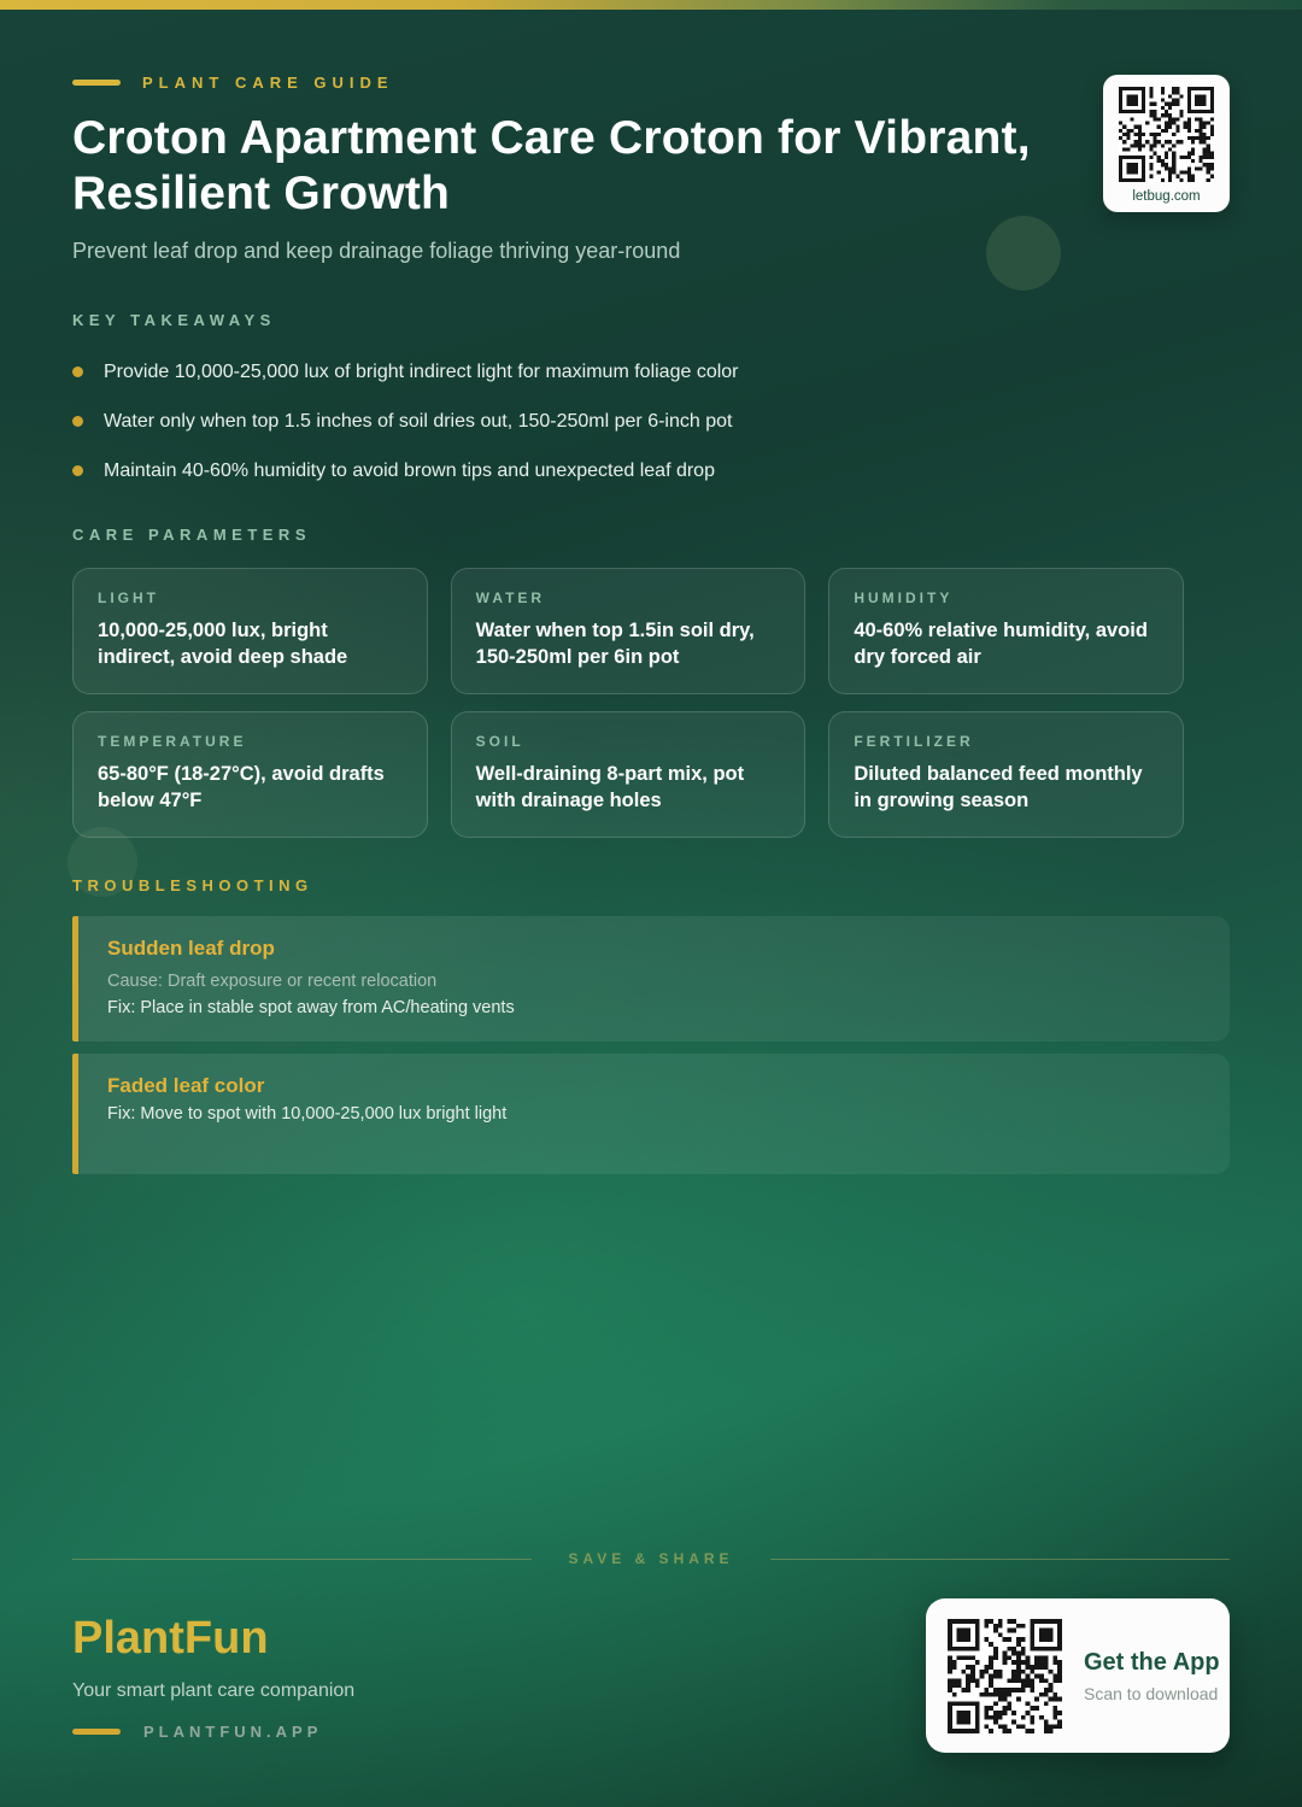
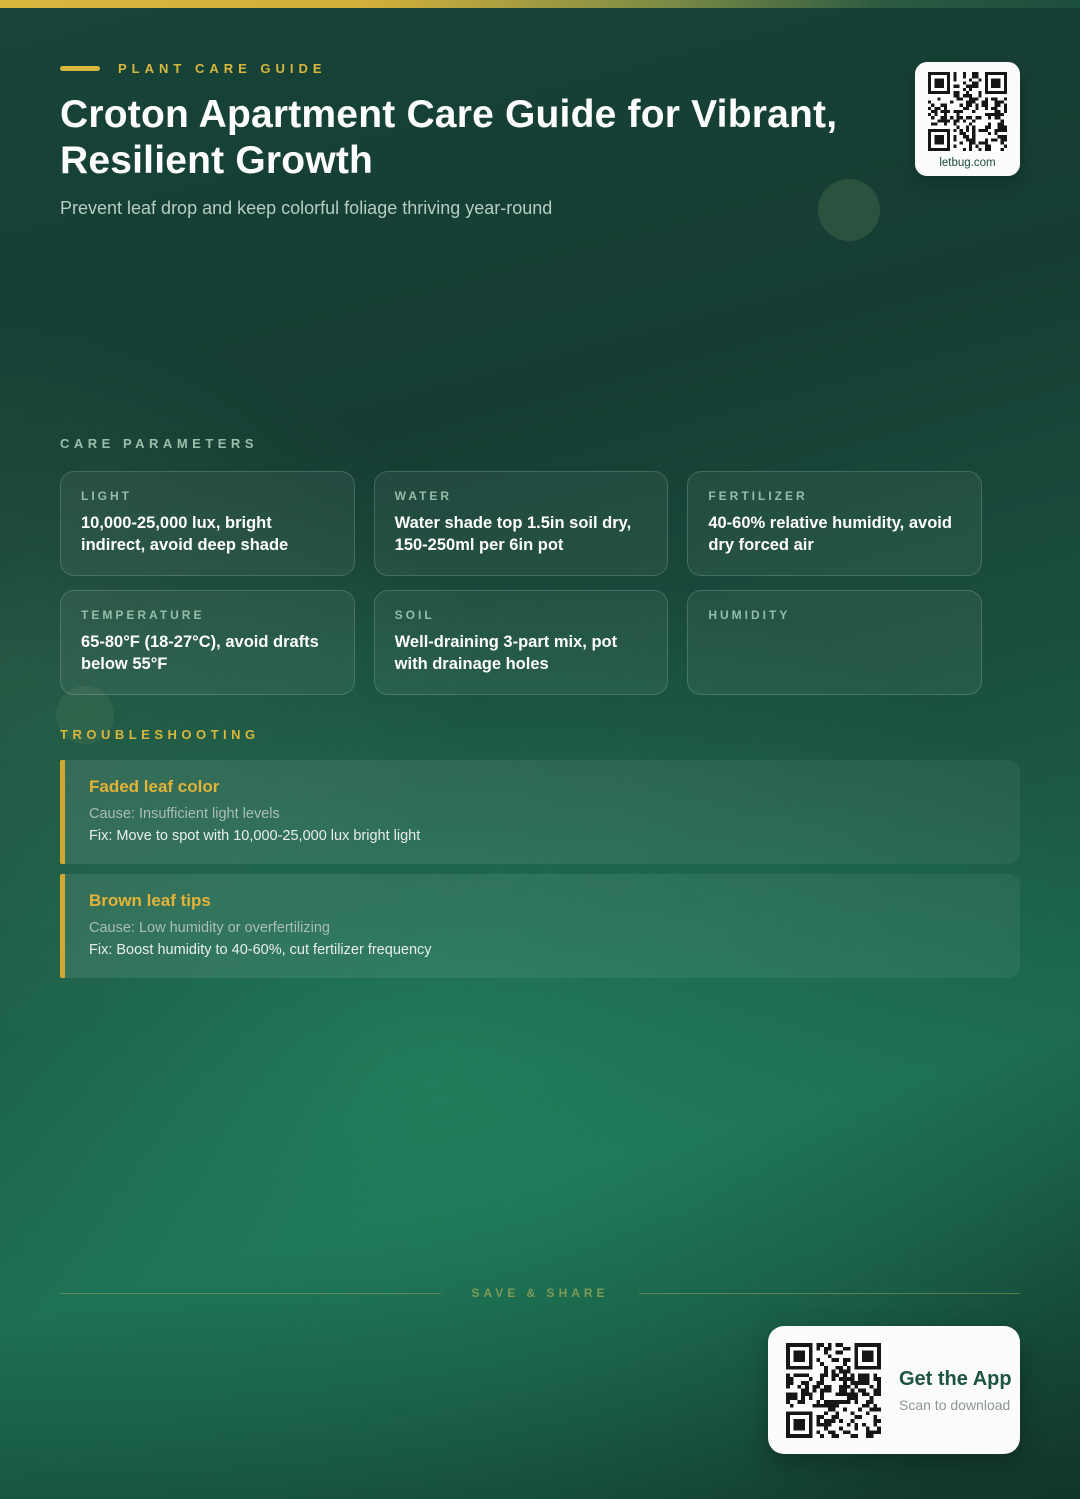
  PLANT CARE GUIDE
- Croton Apartment Care Croton for Vibrant, Resilient Growth
+ Croton Apartment Care Guide for Vibrant, Resilient Growth
- Prevent leaf drop and keep drainage foliage thriving year-round
+ Prevent leaf drop and keep colorful foliage thriving year-round
  letbug.com
- KEY TAKEAWAYS
- Provide 10,000-25,000 lux of bright indirect light for maximum foliage color
- Water only when top 1.5 inches of soil dries out, 150-250ml per 6-inch pot
- Maintain 40-60% humidity to avoid brown tips and unexpected leaf drop
  CARE PARAMETERS
  LIGHT
  10,000-25,000 lux, bright indirect, avoid deep shade
  WATER
- Water when top 1.5in soil dry, 150-250ml per 6in pot
+ Water shade top 1.5in soil dry, 150-250ml per 6in pot
- HUMIDITY
+ FERTILIZER
  40-60% relative humidity, avoid dry forced air
  TEMPERATURE
- 65-80°F (18-27°C), avoid drafts below 47°F
+ 65-80°F (18-27°C), avoid drafts below 55°F
  SOIL
- Well-draining 8-part mix, pot with drainage holes
+ Well-draining 3-part mix, pot with drainage holes
- FERTILIZER
+ HUMIDITY
- Diluted balanced feed monthly in growing season
  TROUBLESHOOTING
- Sudden leaf drop
- Cause: Draft exposure or recent relocation
- Fix: Place in stable spot away from AC/heating vents
  Faded leaf color
+ Cause: Insufficient light levels
  Fix: Move to spot with 10,000-25,000 lux bright light
+ Brown leaf tips
+ Cause: Low humidity or overfertilizing
+ Fix: Boost humidity to 40-60%, cut fertilizer frequency
  SAVE & SHARE
- PlantFun
- Your smart plant care companion
- PLANTFUN.APP
  Get the App
  Scan to download
